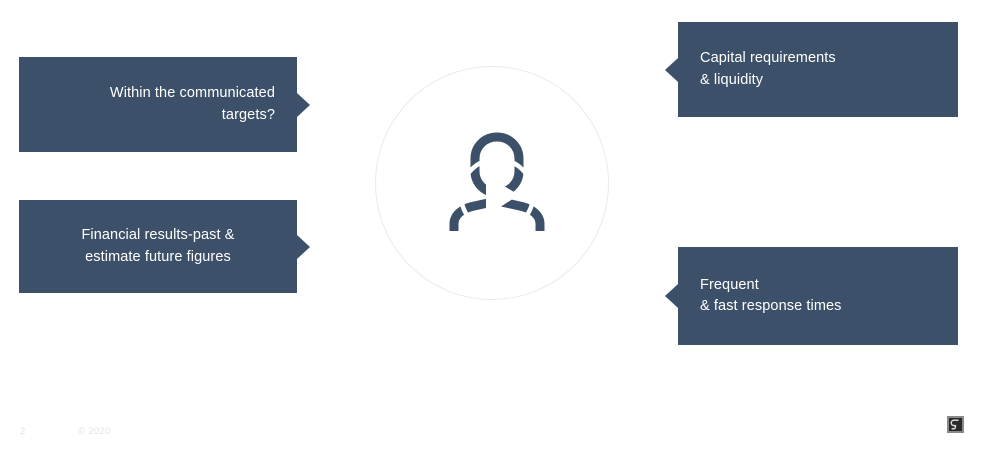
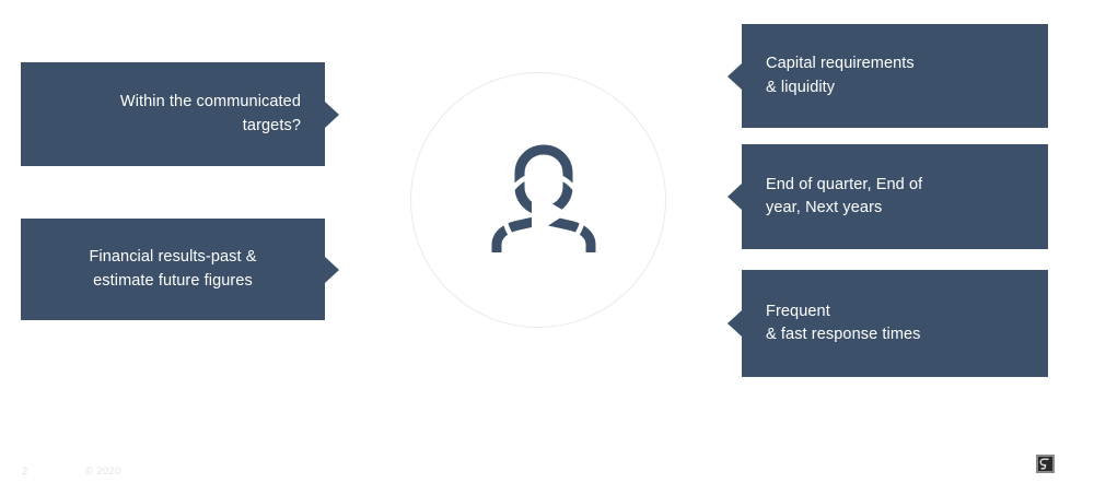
  Within the communicated
  targets?
  Financial results-past &
  estimate future figures
  Capital requirements
  & liquidity
+ End of quarter, End of
+ year, Next years
  Frequent
  & fast response times
  2
  © 2020
